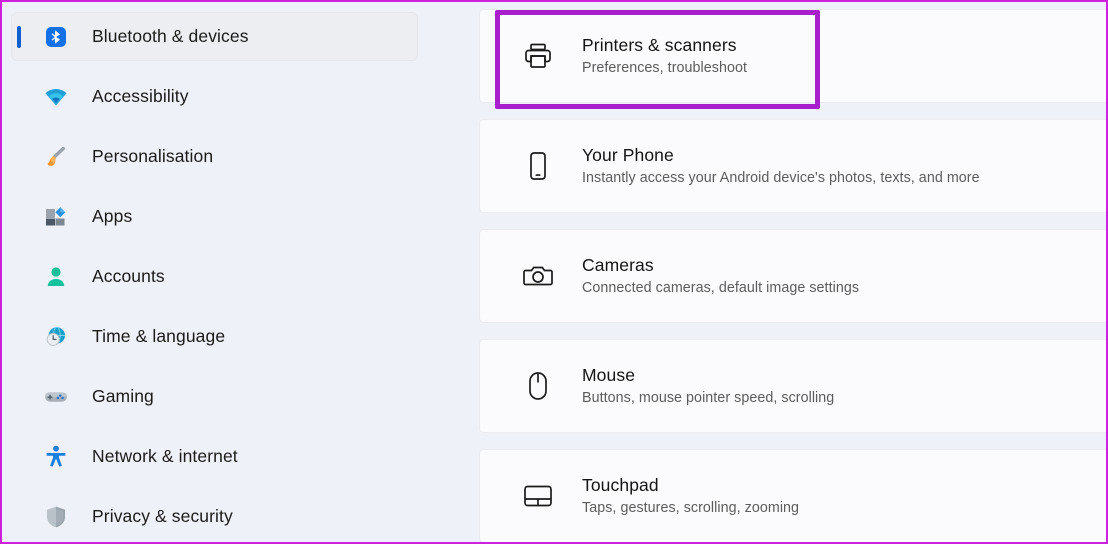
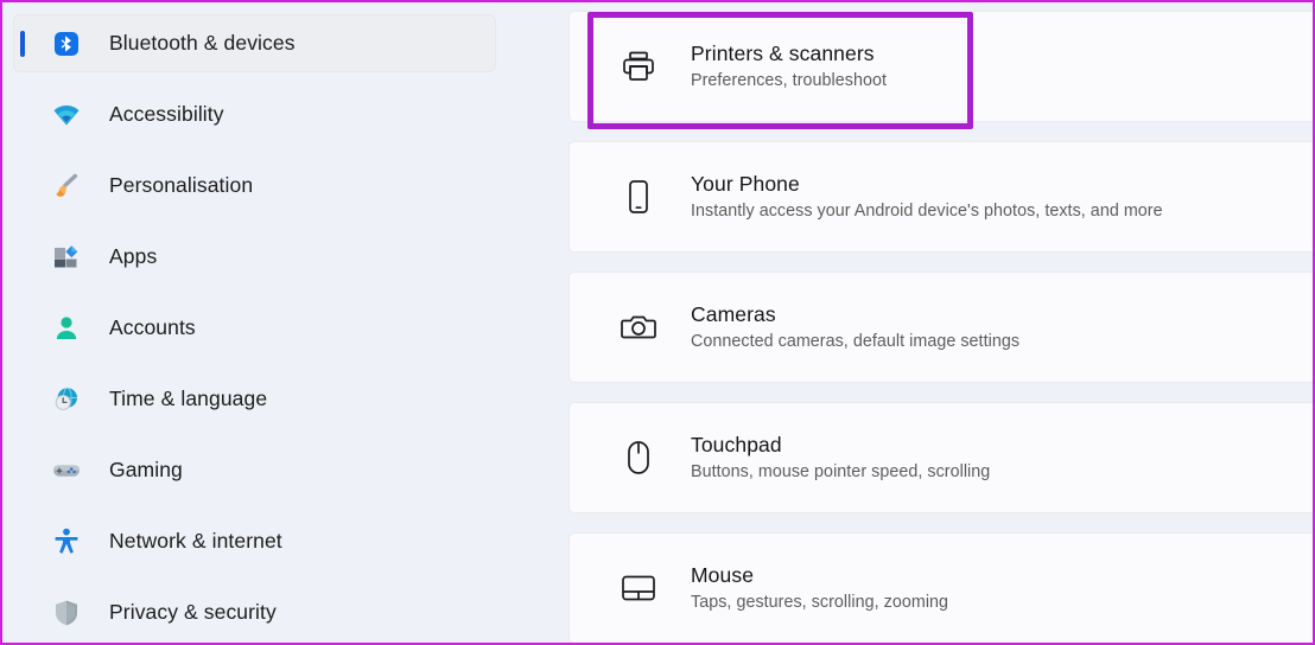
  Bluetooth & devices
  Accessibility
  Personalisation
  Apps
  Accounts
  Time & language
  Gaming
  Network & internet
  Privacy & security
  Printers & scanners
  Preferences, troubleshoot
  Your Phone
  Instantly access your Android device's photos, texts, and more
  Cameras
  Connected cameras, default image settings
- Mouse
+ Touchpad
  Buttons, mouse pointer speed, scrolling
- Touchpad
+ Mouse
  Taps, gestures, scrolling, zooming
